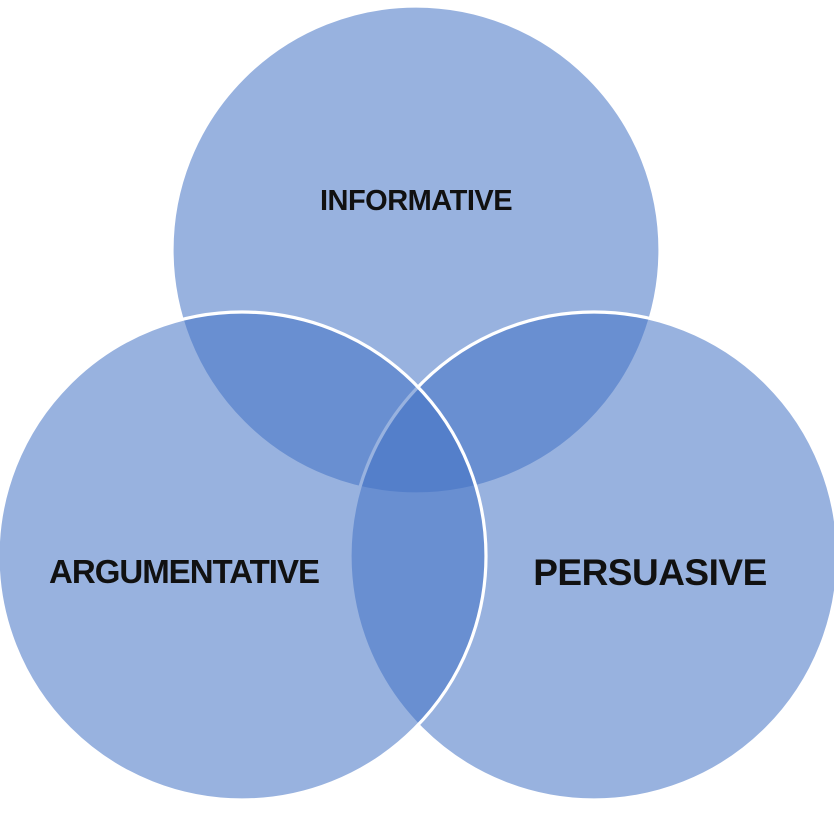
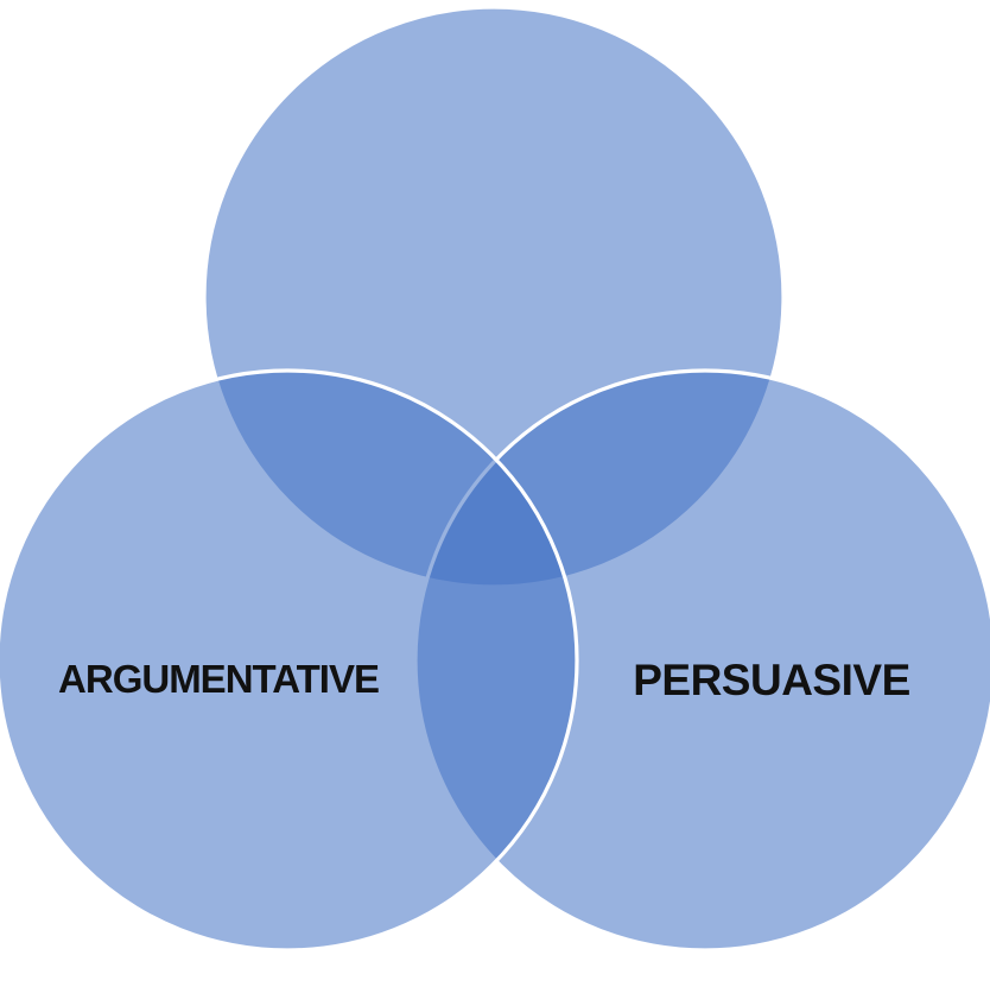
- INFORMATIVE
  ARGUMENTATIVE
  PERSUASIVE
